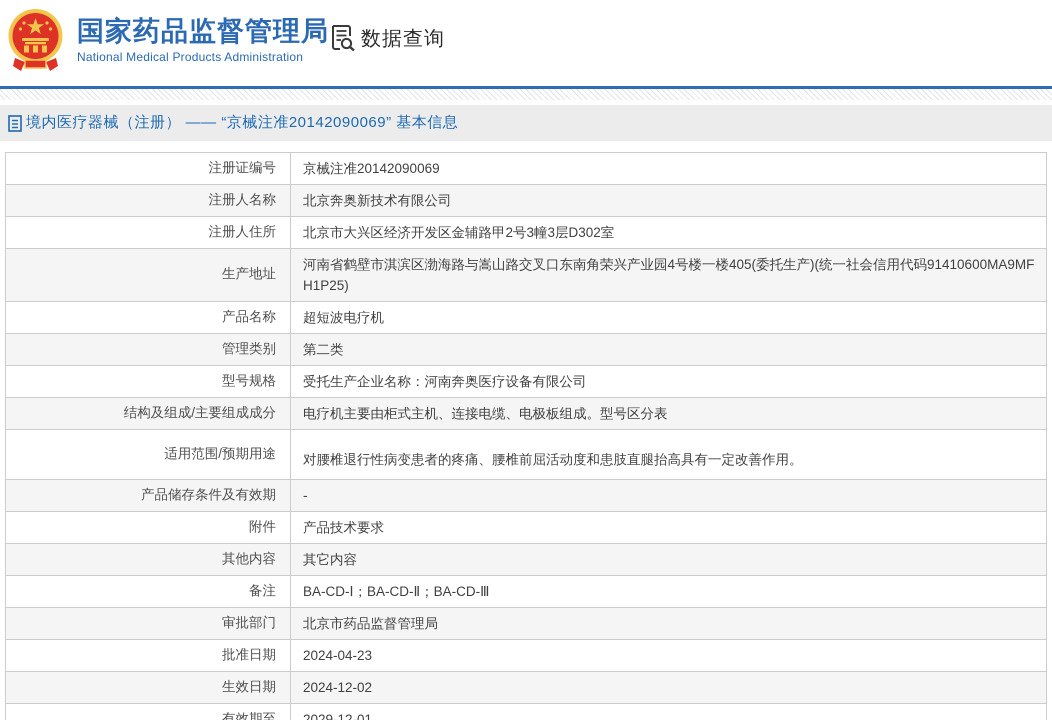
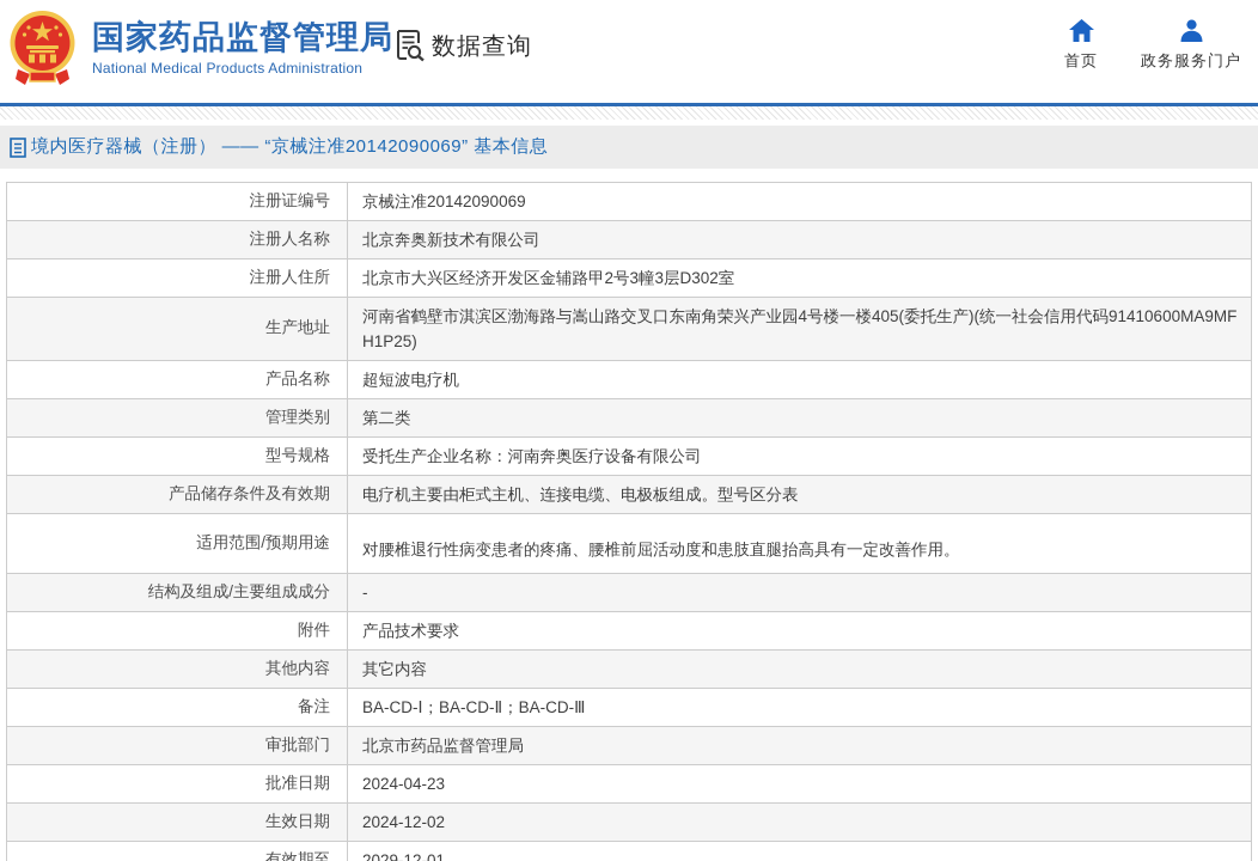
  国家药品监督管理局
  National Medical Products Administration
  数据查询
+ 首页
+ 政务服务门户
  境内医疗器械（注册） —— “京械注准20142090069” 基本信息
  注册证编号	京械注准20142090069
  注册人名称	北京奔奥新技术有限公司
  注册人住所	北京市大兴区经济开发区金辅路甲2号3幢3层D302室
  生产地址	河南省鹤壁市淇滨区渤海路与嵩山路交叉口东南角荣兴产业园4号楼一楼405(委托生产)(统一社会信用代码91410600MA9MFH1P25)
  产品名称	超短波电疗机
  管理类别	第二类
  型号规格	受托生产企业名称：河南奔奥医疗设备有限公司
- 结构及组成/主要组成成分	电疗机主要由柜式主机、连接电缆、电极板组成。型号区分表
+ 产品储存条件及有效期	电疗机主要由柜式主机、连接电缆、电极板组成。型号区分表
  适用范围/预期用途	对腰椎退行性病变患者的疼痛、腰椎前屈活动度和患肢直腿抬高具有一定改善作用。
- 产品储存条件及有效期	-
+ 结构及组成/主要组成成分	-
  附件	产品技术要求
  其他内容	其它内容
  备注	BA-CD-Ⅰ；BA-CD-Ⅱ；BA-CD-Ⅲ
  审批部门	北京市药品监督管理局
  批准日期	2024-04-23
  生效日期	2024-12-02
